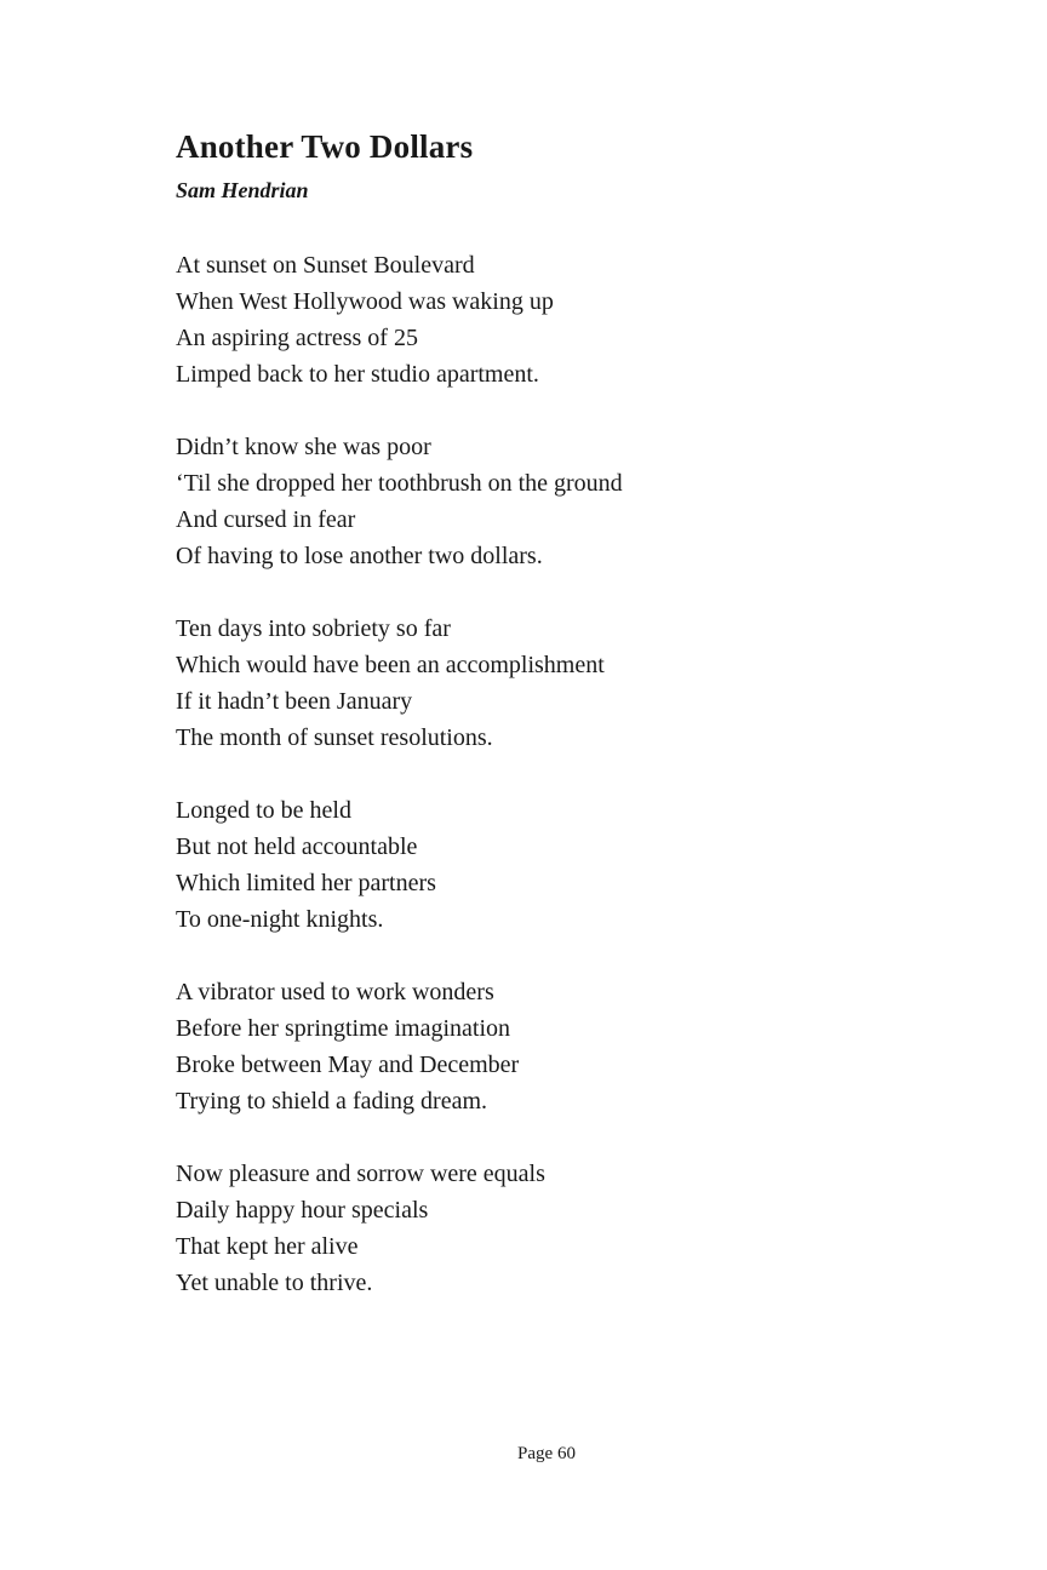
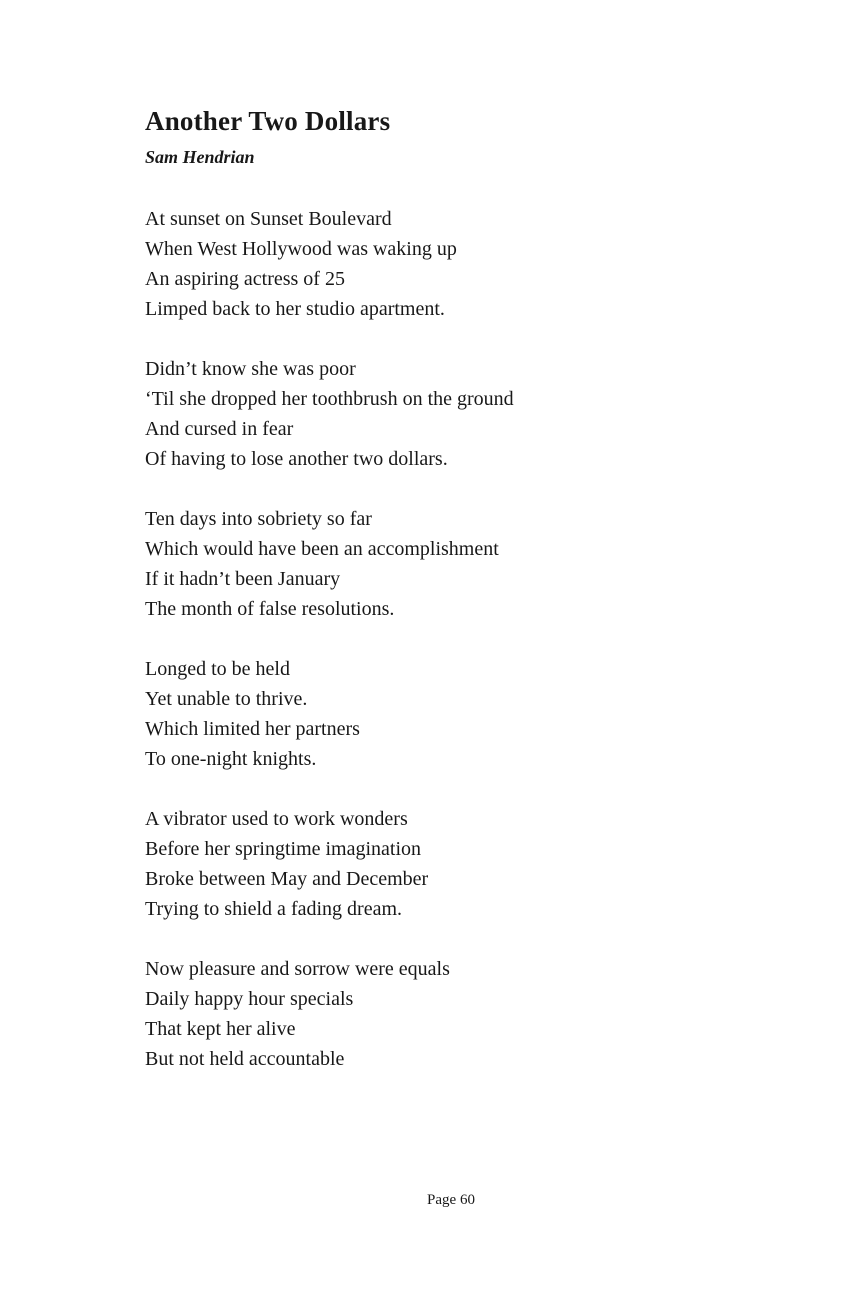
  Another Two Dollars
  Sam Hendrian
  At sunset on Sunset Boulevard
  When West Hollywood was waking up
  An aspiring actress of 25
  Limped back to her studio apartment.
  Didn’t know she was poor
  ‘Til she dropped her toothbrush on the ground
  And cursed in fear
  Of having to lose another two dollars.
  Ten days into sobriety so far
  Which would have been an accomplishment
  If it hadn’t been January
- The month of sunset resolutions.
+ The month of false resolutions.
  Longed to be held
- But not held accountable
+ Yet unable to thrive.
  Which limited her partners
  To one-night knights.
  A vibrator used to work wonders
  Before her springtime imagination
  Broke between May and December
  Trying to shield a fading dream.
  Now pleasure and sorrow were equals
  Daily happy hour specials
  That kept her alive
- Yet unable to thrive.
+ But not held accountable
  Page 60
